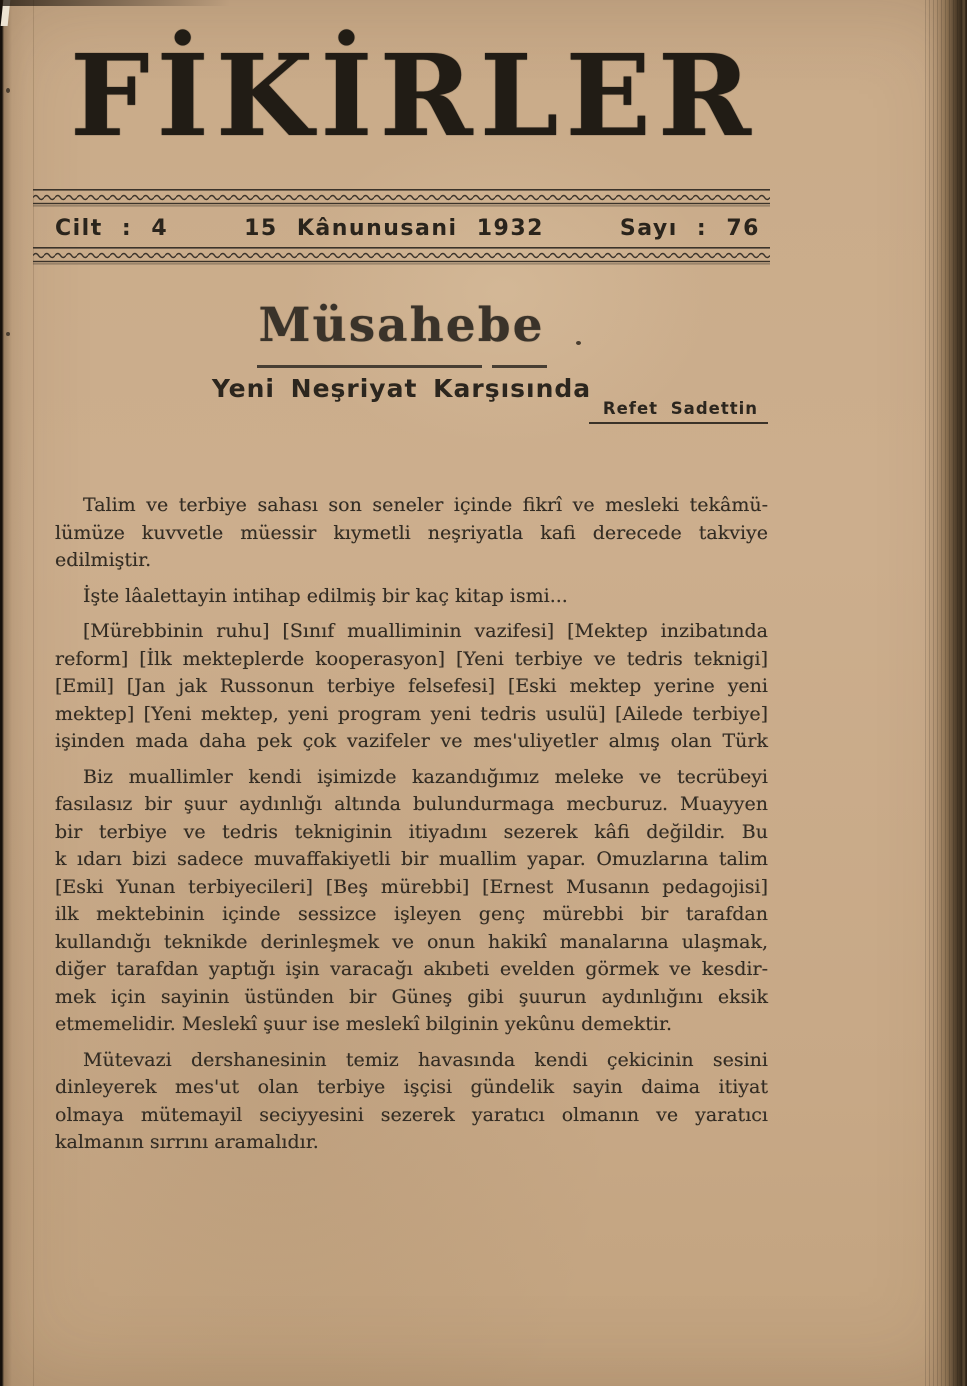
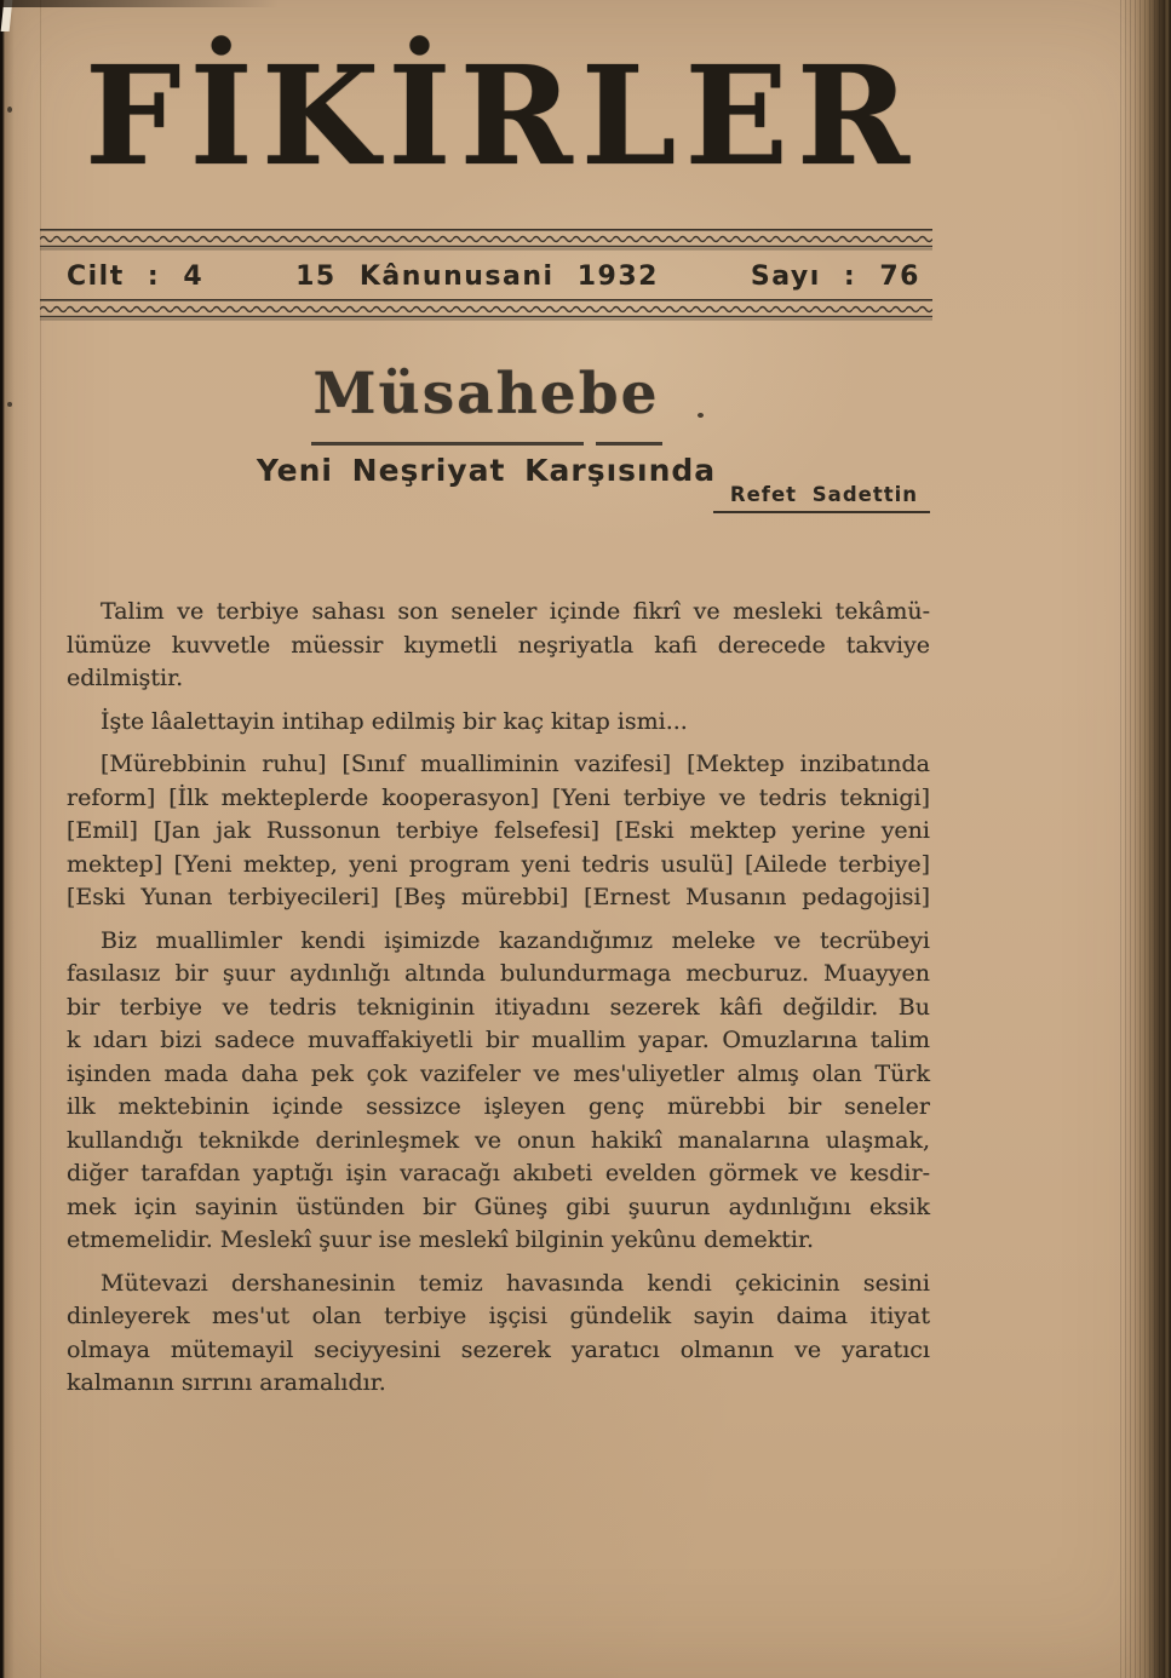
  FİKİRLER
  Cilt : 4
  15 Kânunusani 1932
  Sayı : 76
  Müsahebe
  Yeni Neşriyat Karşısında
  Refet Sadettin
  Talim ve terbiye sahası son seneler içinde fikrî ve mesleki tekâmü-
  lümüze kuvvetle müessir kıymetli neşriyatla kafi derecede takviye
  edilmiştir.
  İşte lâalettayin intihap edilmiş bir kaç kitap ismi...
  [Mürebbinin ruhu] [Sınıf mualliminin vazifesi] [Mektep inzibatında
  reform] [İlk mekteplerde kooperasyon] [Yeni terbiye ve tedris teknigi]
  [Emil] [Jan jak Russonun terbiye felsefesi] [Eski mektep yerine yeni
  mektep] [Yeni mektep, yeni program yeni tedris usulü] [Ailede terbiye]
- işinden mada daha pek çok vazifeler ve mes'uliyetler almış olan Türk
+ [Eski Yunan terbiyecileri] [Beş mürebbi] [Ernest Musanın pedagojisi]
  Biz muallimler kendi işimizde kazandığımız meleke ve tecrübeyi
  fasılasız bir şuur aydınlığı altında bulundurmaga mecburuz. Muayyen
  bir terbiye ve tedris tekniginin itiyadını sezerek kâfi değildir. Bu
  k ıdarı bizi sadece muvaffakiyetli bir muallim yapar. Omuzlarına talim
- [Eski Yunan terbiyecileri] [Beş mürebbi] [Ernest Musanın pedagojisi]
+ işinden mada daha pek çok vazifeler ve mes'uliyetler almış olan Türk
- ilk mektebinin içinde sessizce işleyen genç mürebbi bir tarafdan
+ ilk mektebinin içinde sessizce işleyen genç mürebbi bir seneler
  kullandığı teknikde derinleşmek ve onun hakikî manalarına ulaşmak,
  diğer tarafdan yaptığı işin varacağı akıbeti evelden görmek ve kesdir-
  mek için sayinin üstünden bir Güneş gibi şuurun aydınlığını eksik
  etmemelidir. Meslekî şuur ise meslekî bilginin yekûnu demektir.
  Mütevazi dershanesinin temiz havasında kendi çekicinin sesini
  dinleyerek mes'ut olan terbiye işçisi gündelik sayin daima itiyat
  olmaya mütemayil seciyyesini sezerek yaratıcı olmanın ve yaratıcı
  kalmanın sırrını aramalıdır.
